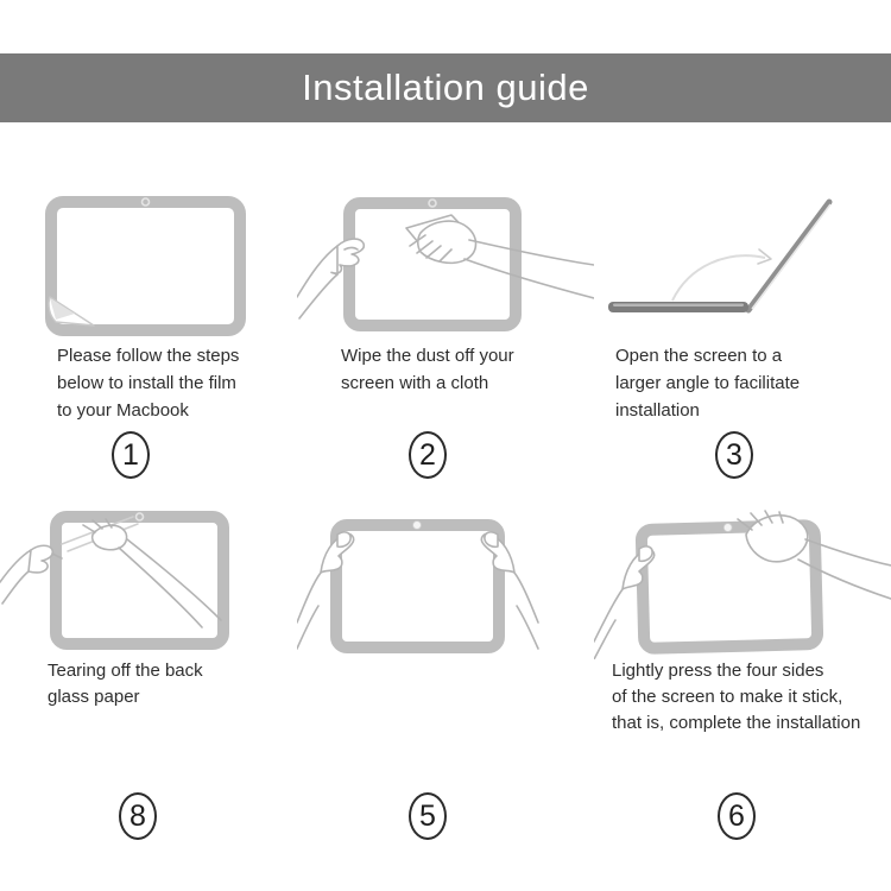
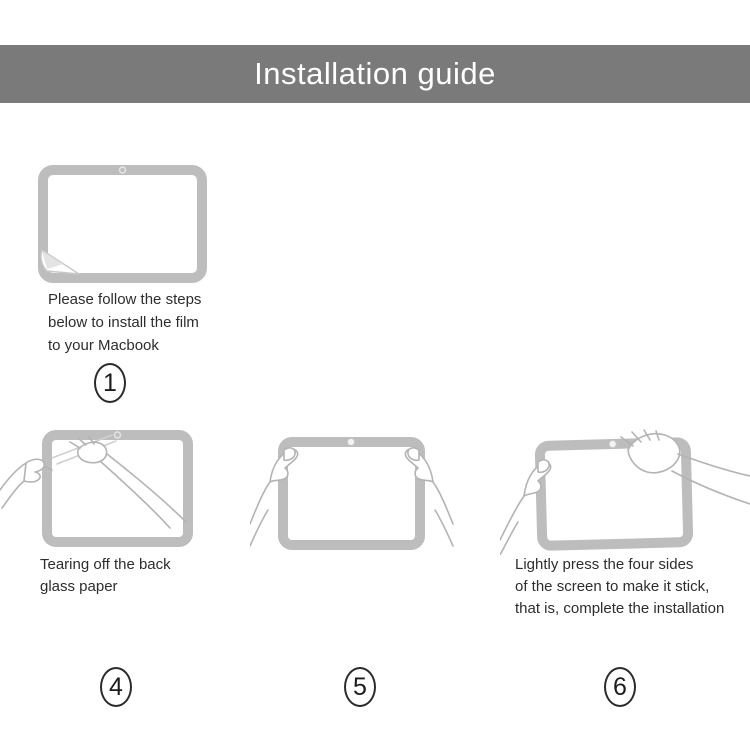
  Installation guide
  Please follow the steps
  below to install the film
  to your Macbook
  1
- Wipe the dust off your
- screen with a cloth
- 2
- Open the screen to a
- larger angle to facilitate
- installation
- 3
  Tearing off the back
  glass paper
- 8
+ 4
  5
  Lightly press the four sides
  of the screen to make it stick,
  that is, complete the installation
  6
